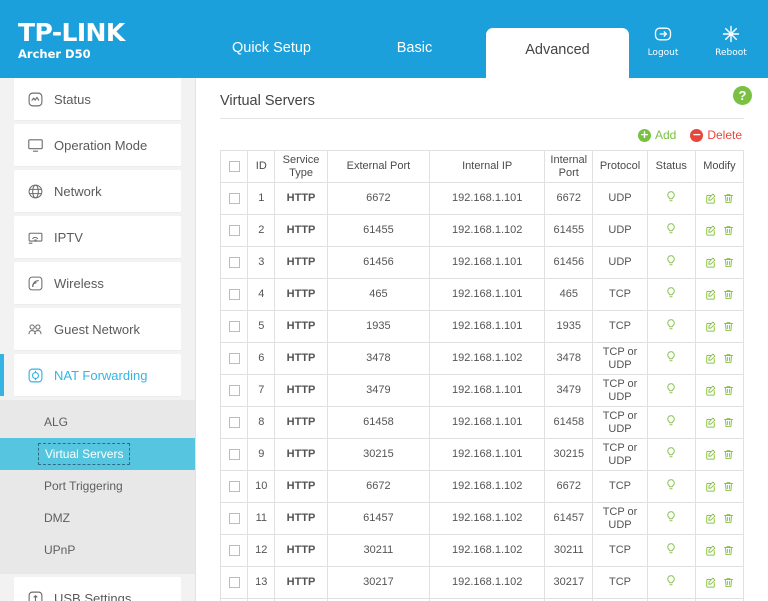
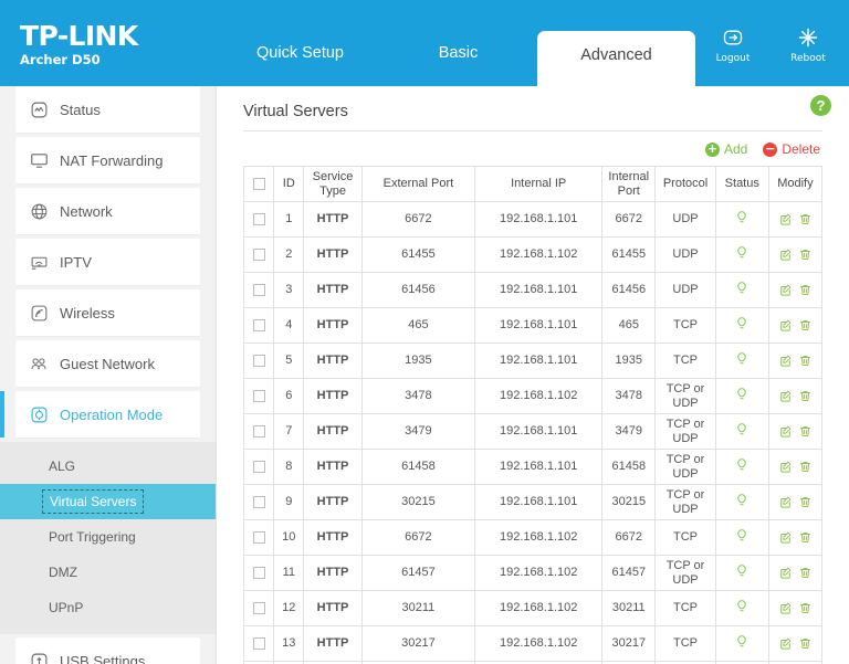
  TP-LINK
  Archer D50
  Quick Setup
  Basic
  Advanced
  Logout
  Reboot
  Status
- Operation Mode
+ NAT Forwarding
  Network
  IPTV
  Wireless
  Guest Network
- NAT Forwarding
+ Operation Mode
  ALG
  Virtual Servers
  Port Triggering
  DMZ
  UPnP
  USB Settings
  ?
  Virtual Servers
  +
  Add
  −
  Delete
  	ID	Service Type	External Port	Internal IP	Internal Port	Protocol	Status	Modify
  	1	HTTP	6672	192.168.1.101	6672	UDP
  	2	HTTP	61455	192.168.1.102	61455	UDP
  	3	HTTP	61456	192.168.1.101	61456	UDP
  	4	HTTP	465	192.168.1.101	465	TCP
  	5	HTTP	1935	192.168.1.101	1935	TCP
  	6	HTTP	3478	192.168.1.102	3478	TCP or UDP
  	7	HTTP	3479	192.168.1.101	3479	TCP or UDP
  	8	HTTP	61458	192.168.1.101	61458	TCP or UDP
  	9	HTTP	30215	192.168.1.101	30215	TCP or UDP
  	10	HTTP	6672	192.168.1.102	6672	TCP
  	11	HTTP	61457	192.168.1.102	61457	TCP or UDP
  	12	HTTP	30211	192.168.1.102	30211	TCP
  	13	HTTP	30217	192.168.1.102	30217	TCP
